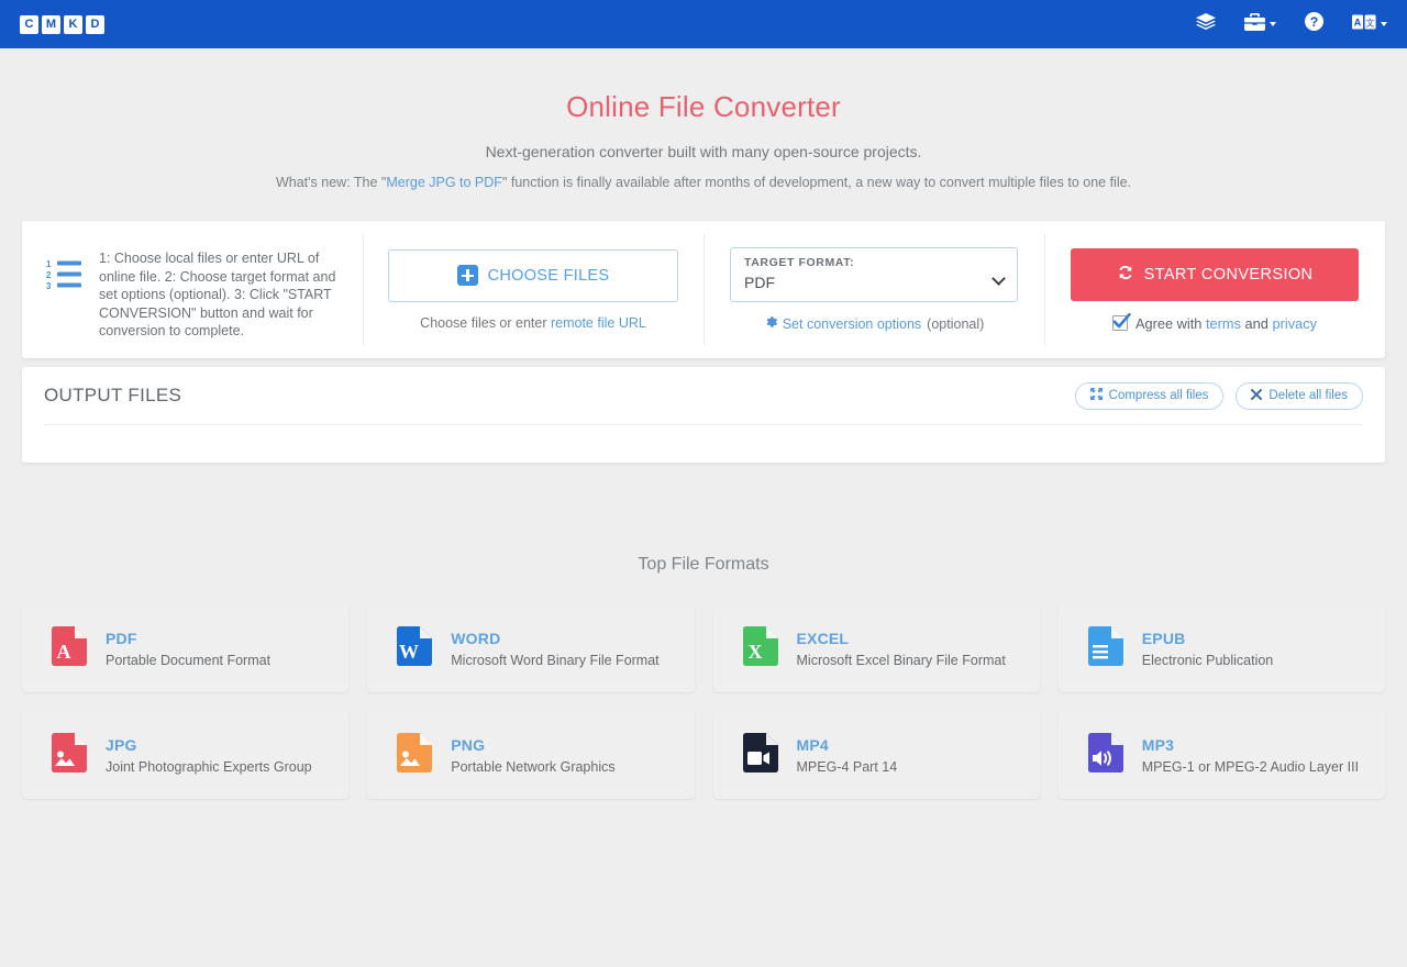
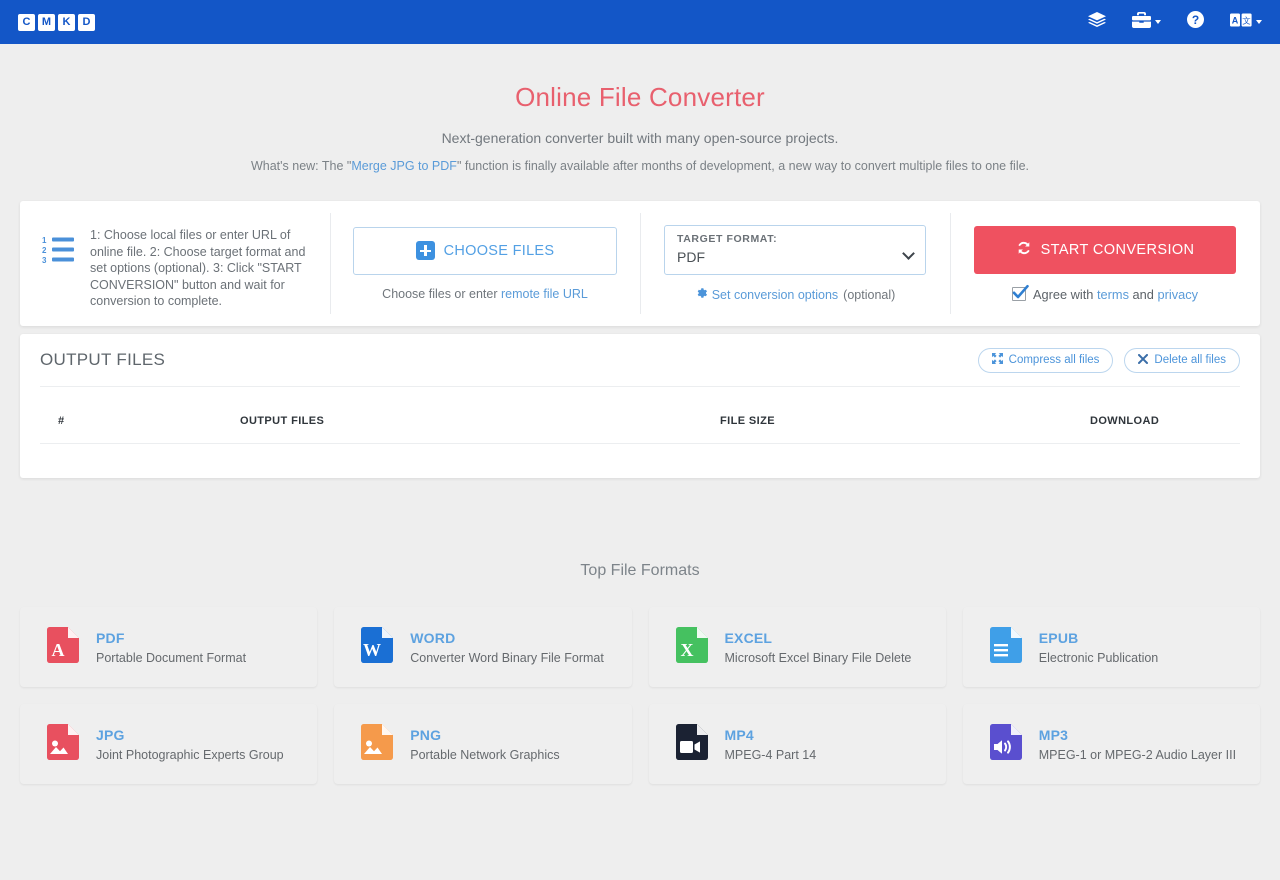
  C
  M
  K
  D
  ?
  A
  文
  Online File Converter
  Next-generation converter built with many open-source projects.
  What's new: The "Merge JPG to PDF" function is finally available after months of development, a new way to convert multiple files to one file.
  1
  2
  3
  1: Choose local files or enter URL of online file. 2: Choose target format and set options (optional). 3: Click "START CONVERSION" button and wait for conversion to complete.
  CHOOSE FILES
  Choose files or enter remote file URL
  TARGET FORMAT:
  PDF
  Set conversion options
  (optional)
  START CONVERSION
  Agree with terms and privacy
  OUTPUT FILES
  Compress all files
  Delete all files
+ #	OUTPUT FILES	FILE SIZE	DOWNLOAD
  Top File Formats
  A
  PDF
  Portable Document Format
  W
  WORD
- Microsoft Word Binary File Format
+ Converter Word Binary File Format
  X
  EXCEL
- Microsoft Excel Binary File Format
+ Microsoft Excel Binary File Delete
  EPUB
  Electronic Publication
  JPG
  Joint Photographic Experts Group
  PNG
  Portable Network Graphics
  MP4
  MPEG-4 Part 14
  MP3
  MPEG-1 or MPEG-2 Audio Layer III
